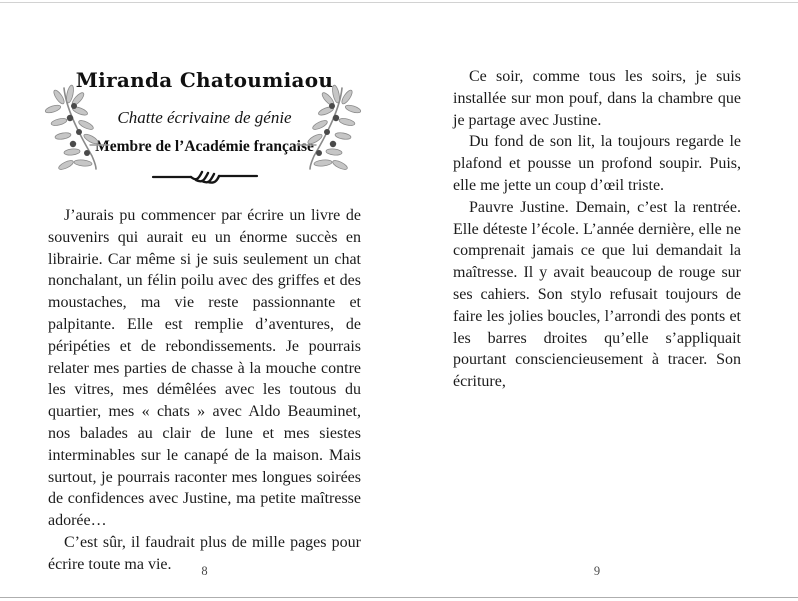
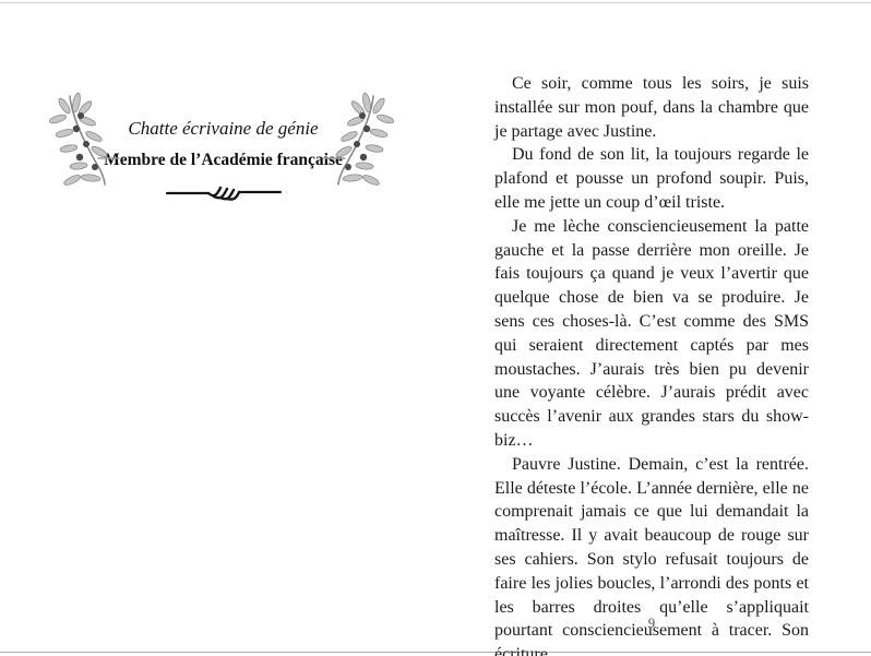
- Miranda Chatoumiaou
  Chatte écrivaine de génie
  Membre de l’Académie française
- J’aurais pu commencer par écrire un livre de souvenirs qui aurait eu un énorme succès en librairie. Car même si je suis seulement un chat nonchalant, un félin poilu avec des griffes et des moustaches, ma vie reste passionnante et palpitante. Elle est remplie d’aventures, de péripéties et de rebondissements. Je pourrais relater mes parties de chasse à la mouche contre les vitres, mes démêlées avec les toutous du quartier, mes « chats » avec Aldo Beauminet, nos balades au clair de lune et mes siestes interminables sur le canapé de la maison. Mais surtout, je pourrais raconter mes longues soirées de confidences avec Justine, ma petite maîtresse adorée…
- C’est sûr, il faudrait plus de mille pages pour écrire toute ma vie.
- 8
  Ce soir, comme tous les soirs, je suis installée sur mon pouf, dans la chambre que je partage avec Justine.
  Du fond de son lit, la toujours regarde le plafond et pousse un profond soupir. Puis, elle me jette un coup d’œil triste.
+ Je me lèche consciencieusement la patte gauche et la passe derrière mon oreille. Je fais toujours ça quand je veux l’avertir que quelque chose de bien va se produire. Je sens ces choses-là. C’est comme des SMS qui seraient directement captés par mes moustaches. J’aurais très bien pu devenir une voyante célèbre. J’aurais prédit avec succès l’avenir aux grandes stars du show-biz…
  Pauvre Justine. Demain, c’est la rentrée. Elle déteste l’école. L’année dernière, elle ne comprenait jamais ce que lui demandait la maîtresse. Il y avait beaucoup de rouge sur ses cahiers. Son stylo refusait toujours de faire les jolies boucles, l’arrondi des ponts et les barres droites qu’elle s’appliquait pourtant consciencieusement à tracer. Son écriture,
  9
